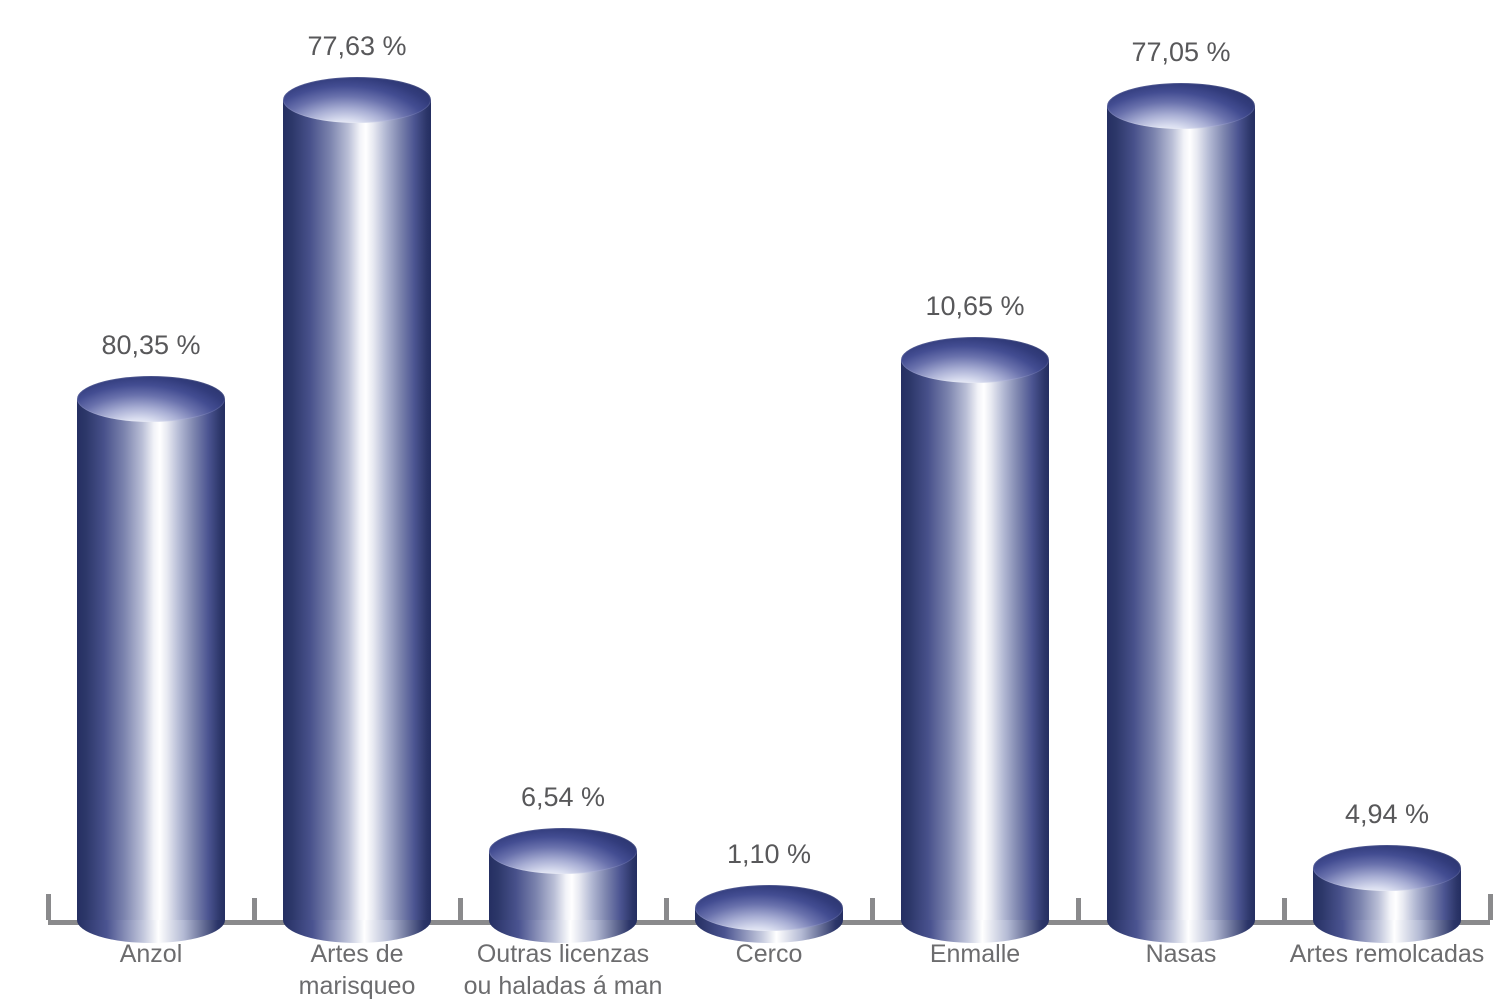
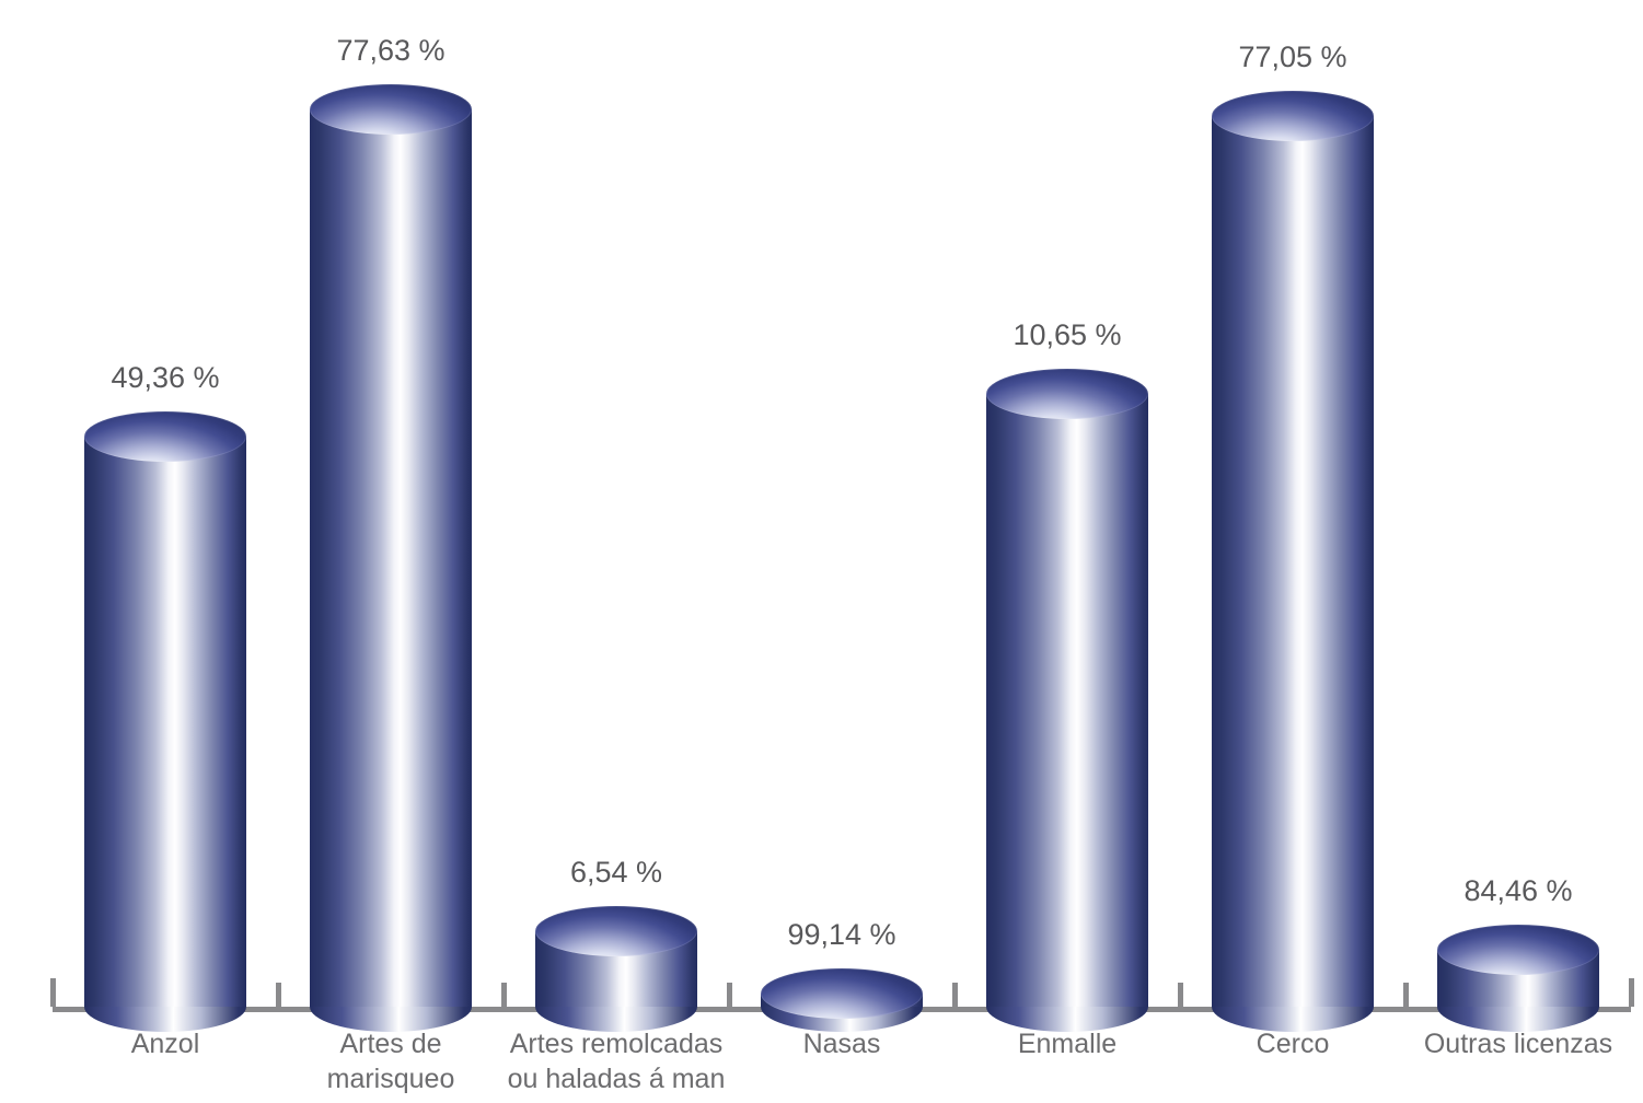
- 80,35 %
+ 49,36 %
  Anzol
  77,63 %
  Artes de
  marisqueo
  6,54 %
- Outras licenzas
+ Artes remolcadas
  ou haladas á man
- 1,10 %
+ 99,14 %
- Cerco
+ Nasas
  10,65 %
  Enmalle
  77,05 %
- Nasas
+ Cerco
- 4,94 %
+ 84,46 %
- Artes remolcadas
+ Outras licenzas
